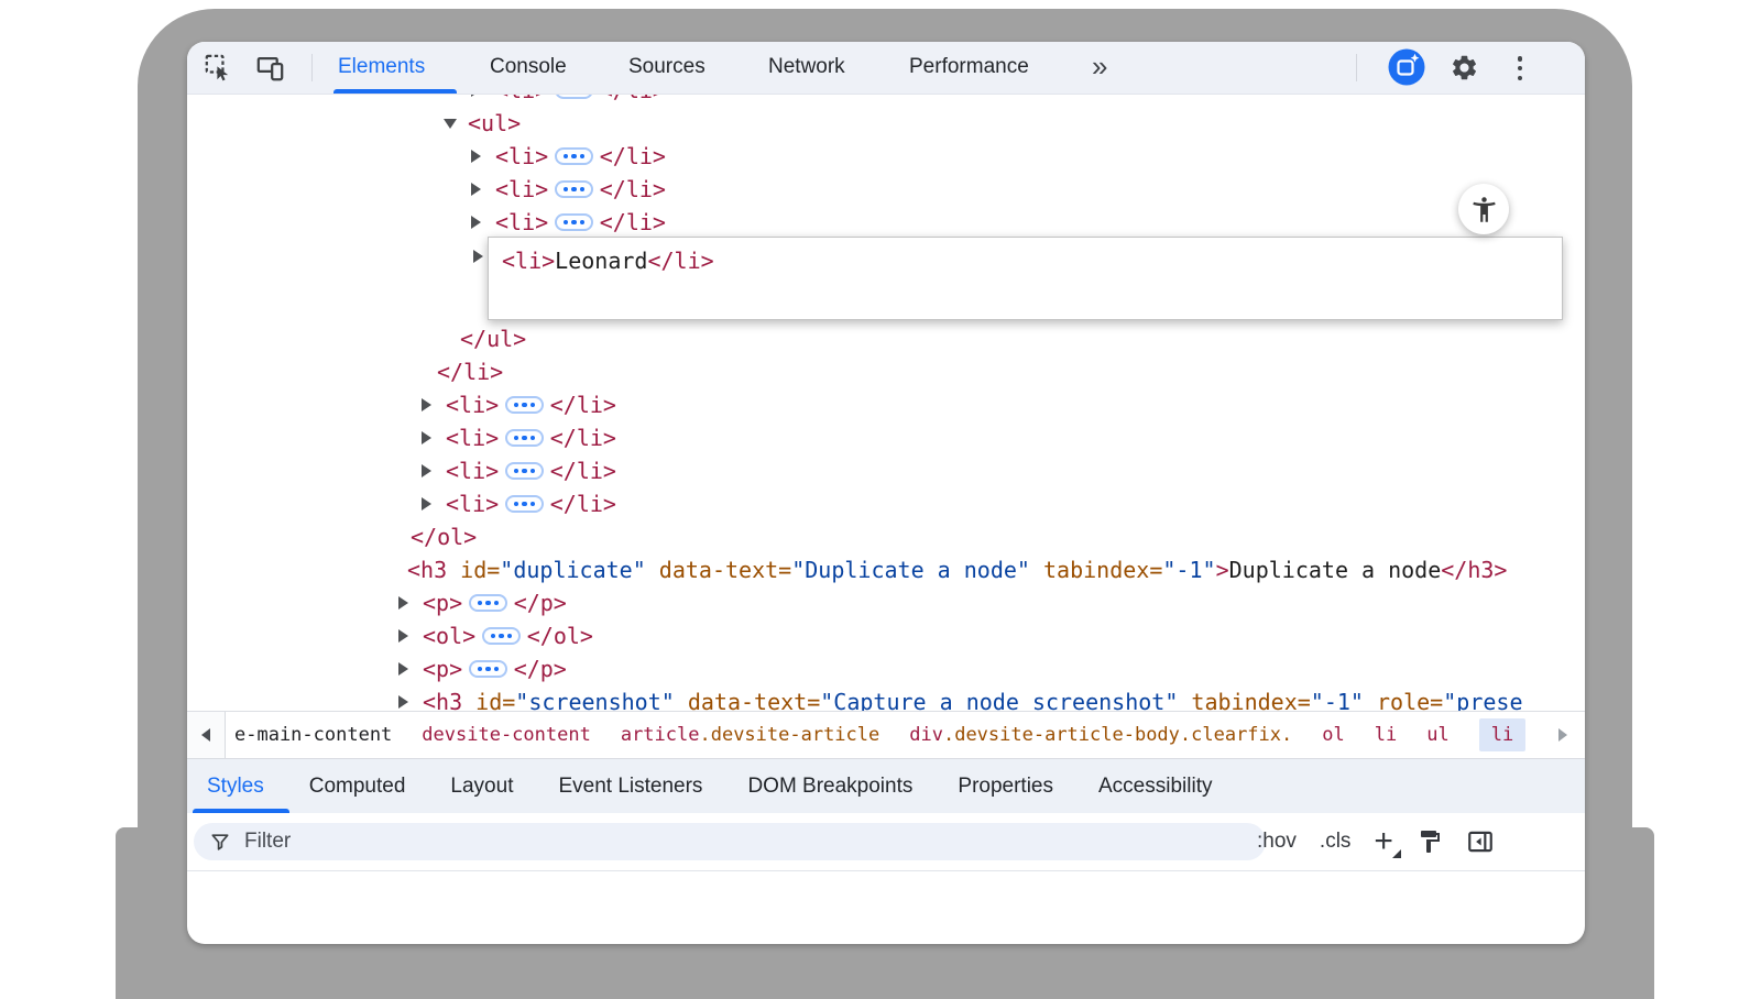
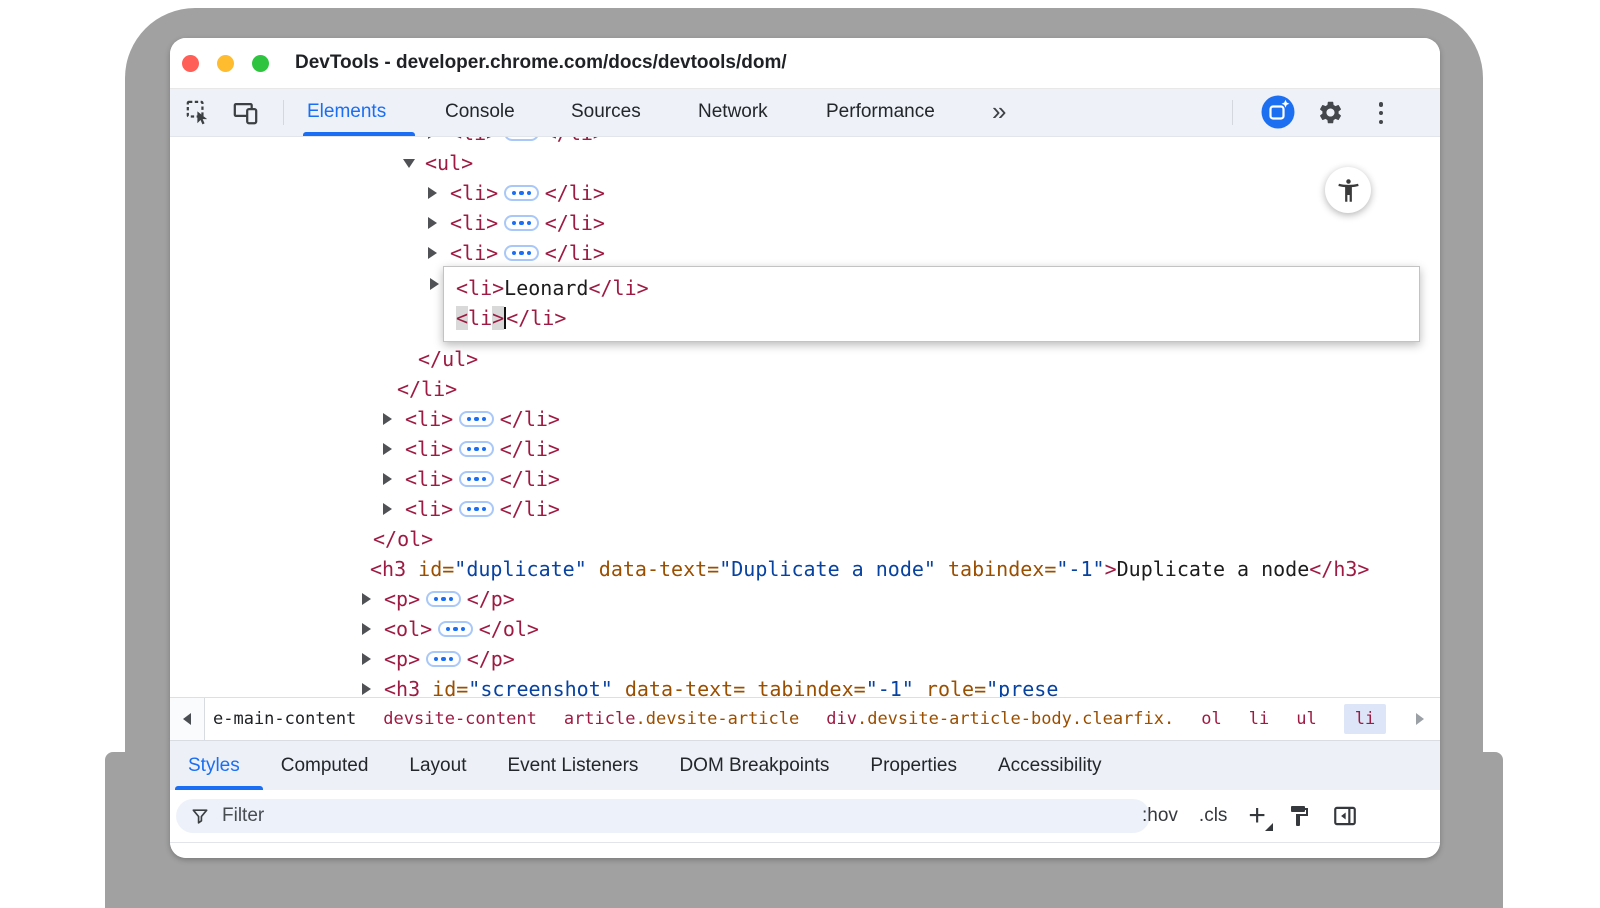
+ DevTools - developer.chrome.com/docs/devtools/dom/
  Elements
  Console
  Sources
  Network
  Performance
  »
  <ul>
  <li>
  </li>
  <li>
  </li>
  <li>
  </li>
  <li>Leonard</li>
+ <li></li>
  </ul>
  </li>
  <li>
  </li>
  <li>
  </li>
  <li>
  </li>
  <li>
  </li>
  </ol>
  <h3
  id=
  "duplicate"
  data-text=
  "Duplicate a node"
  tabindex=
  "-1"
  >
  Duplicate a node
  </h3>
  <p>
  </p>
  <ol>
  </ol>
  <p>
  </p>
  <h3
  id=
  "screenshot"
  data-text=
- "Capture a node screenshot"
  tabindex=
  "-1"
  role=
  "prese
  e-main-content
  devsite-content
  article.devsite-article
  div.devsite-article-body.clearfix.
  ol
  li
  ul
  li
  Styles
  Computed
  Layout
  Event Listeners
  DOM Breakpoints
  Properties
  Accessibility
  Filter
  :hov
  .cls
  +
